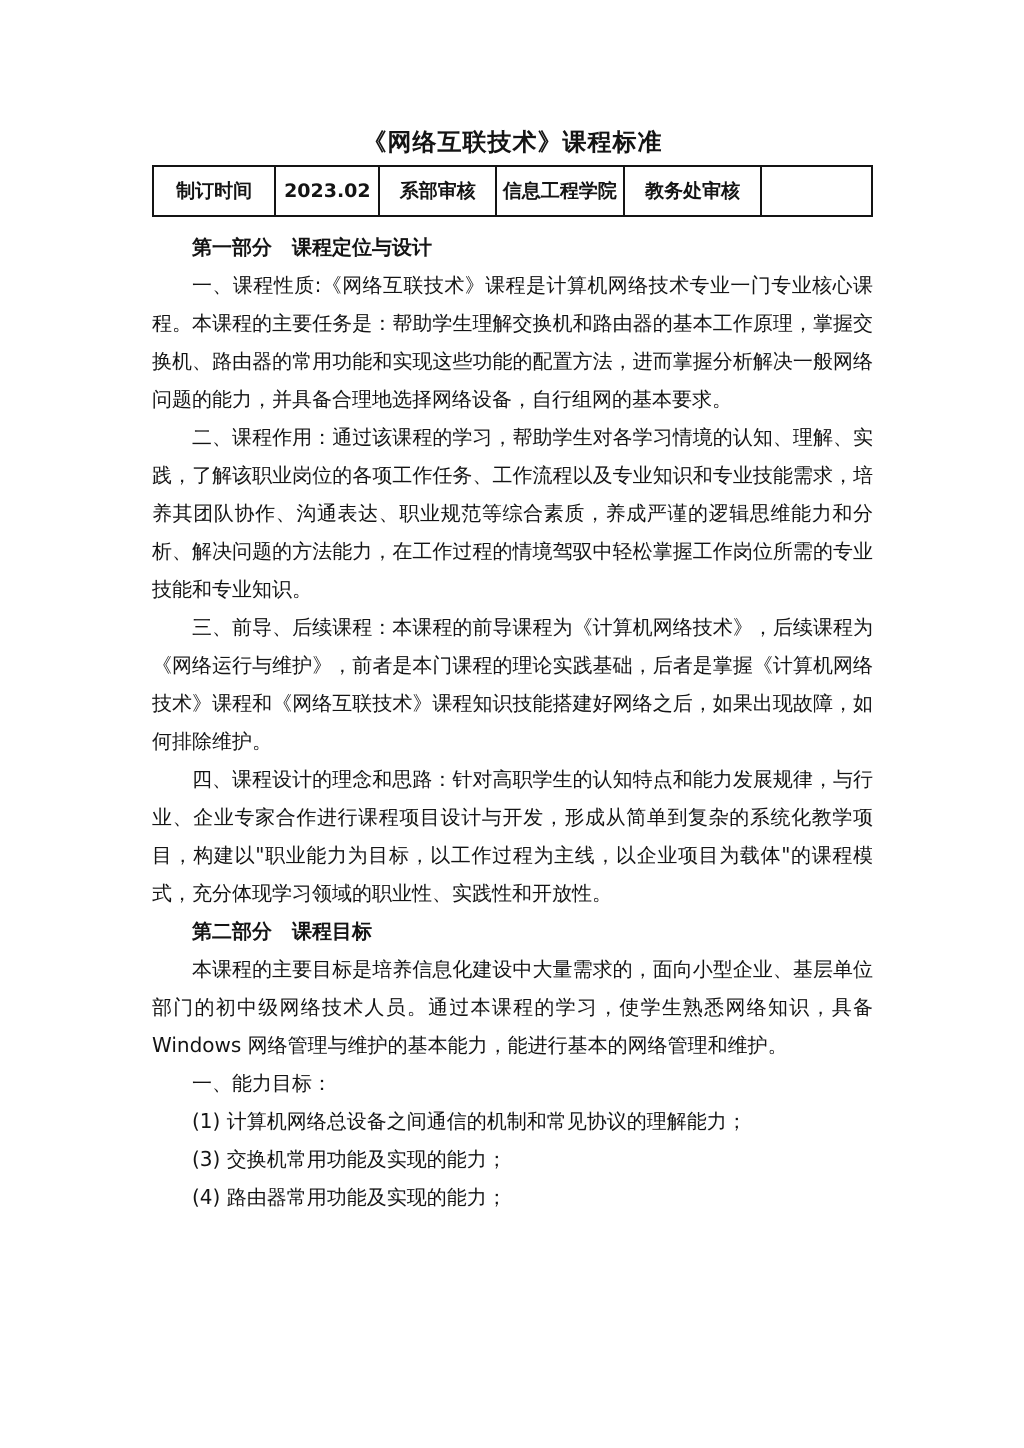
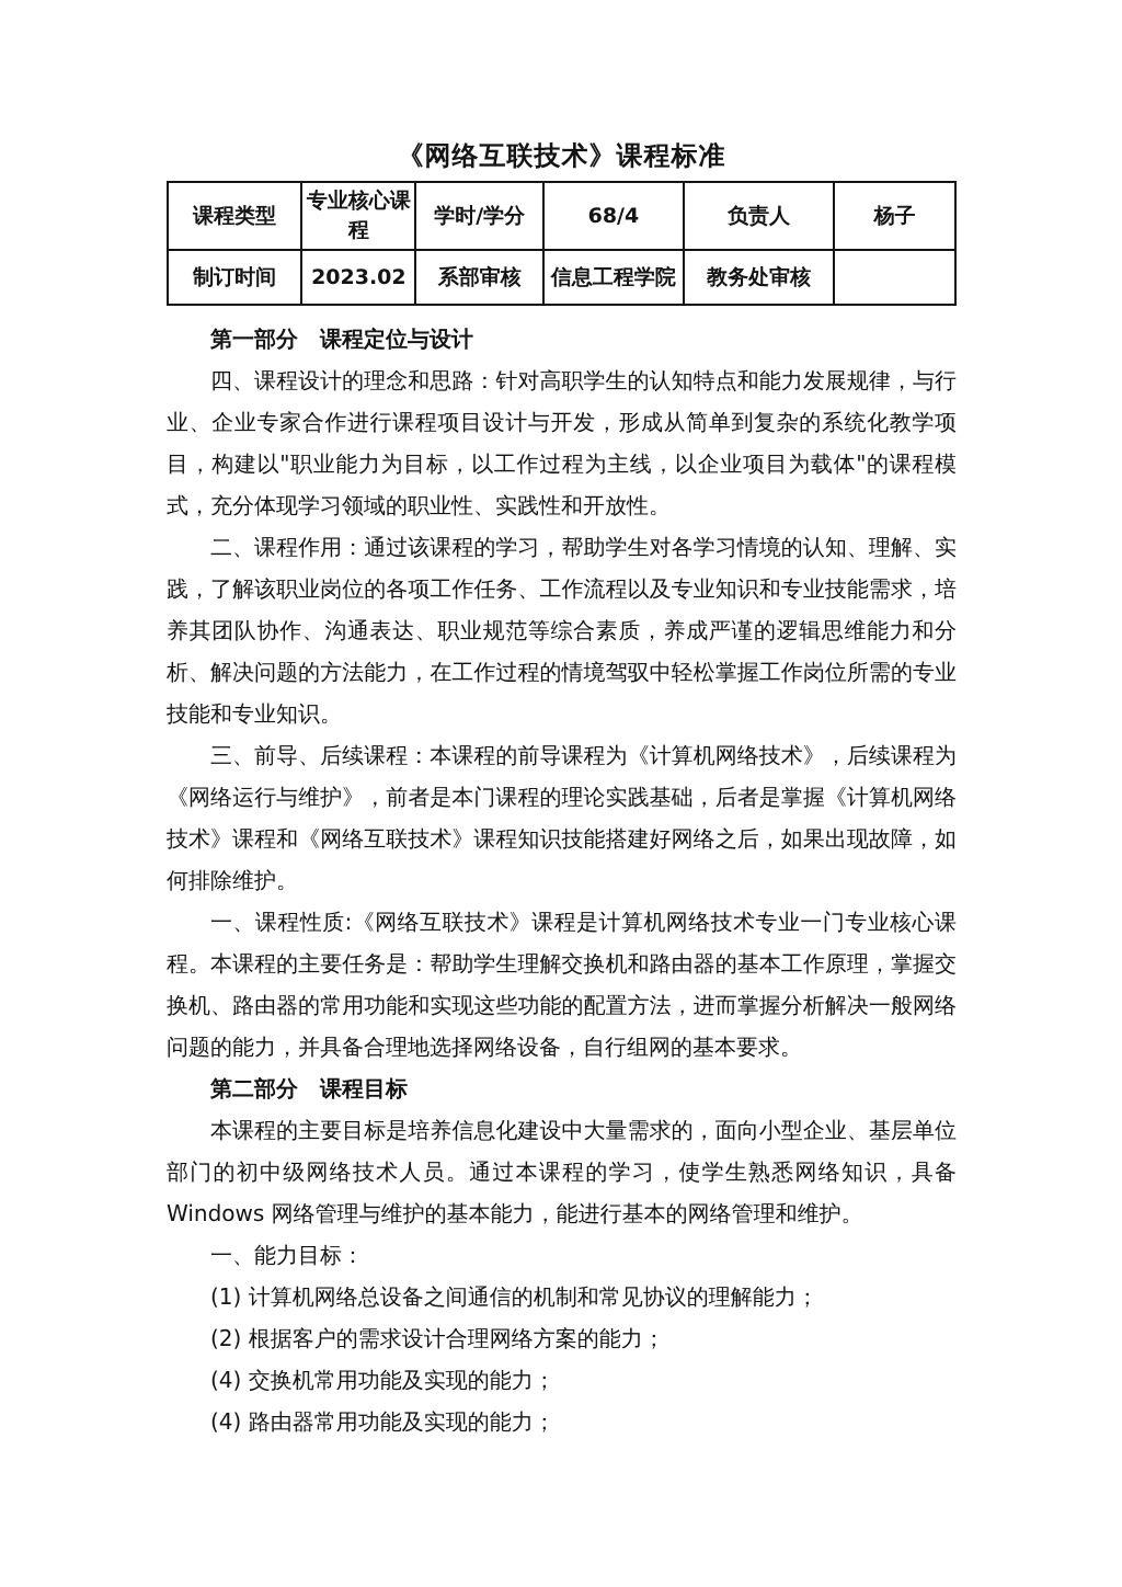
  《网络互联技术》课程标准
+ 课程类型	专业核心课程	学时/学分	68/4	负责人	杨子
  制订时间	2023.02	系部审核	信息工程学院	教务处审核
  第一部分 课程定位与设计
- 一、课程性质:《网络互联技术》课程是计算机网络技术专业一门专业核心课程。本课程的主要任务是：帮助学生理解交换机和路由器的基本工作原理，掌握交换机、路由器的常用功能和实现这些功能的配置方法，进而掌握分析解决一般网络问题的能力，并具备合理地选择网络设备，自行组网的基本要求。
+ 四、课程设计的理念和思路：针对高职学生的认知特点和能力发展规律，与行业、企业专家合作进行课程项目设计与开发，形成从简单到复杂的系统化教学项目，构建以"职业能力为目标，以工作过程为主线，以企业项目为载体"的课程模式，充分体现学习领域的职业性、实践性和开放性。
  二、课程作用：通过该课程的学习，帮助学生对各学习情境的认知、理解、实践，了解该职业岗位的各项工作任务、工作流程以及专业知识和专业技能需求，培养其团队协作、沟通表达、职业规范等综合素质，养成严谨的逻辑思维能力和分析、解决问题的方法能力，在工作过程的情境驾驭中轻松掌握工作岗位所需的专业技能和专业知识。
  三、前导、后续课程：本课程的前导课程为《计算机网络技术》，后续课程为《网络运行与维护》，前者是本门课程的理论实践基础，后者是掌握《计算机网络技术》课程和《网络互联技术》课程知识技能搭建好网络之后，如果出现故障，如何排除维护。
- 四、课程设计的理念和思路：针对高职学生的认知特点和能力发展规律，与行业、企业专家合作进行课程项目设计与开发，形成从简单到复杂的系统化教学项目，构建以"职业能力为目标，以工作过程为主线，以企业项目为载体"的课程模式，充分体现学习领域的职业性、实践性和开放性。
+ 一、课程性质:《网络互联技术》课程是计算机网络技术专业一门专业核心课程。本课程的主要任务是：帮助学生理解交换机和路由器的基本工作原理，掌握交换机、路由器的常用功能和实现这些功能的配置方法，进而掌握分析解决一般网络问题的能力，并具备合理地选择网络设备，自行组网的基本要求。
  第二部分 课程目标
  本课程的主要目标是培养信息化建设中大量需求的，面向小型企业、基层单位部门的初中级网络技术人员。通过本课程的学习，使学生熟悉网络知识，具备Windows 网络管理与维护的基本能力，能进行基本的网络管理和维护。
  一、能力目标：
  (1) 计算机网络总设备之间通信的机制和常见协议的理解能力；
+ (2) 根据客户的需求设计合理网络方案的能力；
- (3) 交换机常用功能及实现的能力；
+ (4) 交换机常用功能及实现的能力；
  (4) 路由器常用功能及实现的能力；
